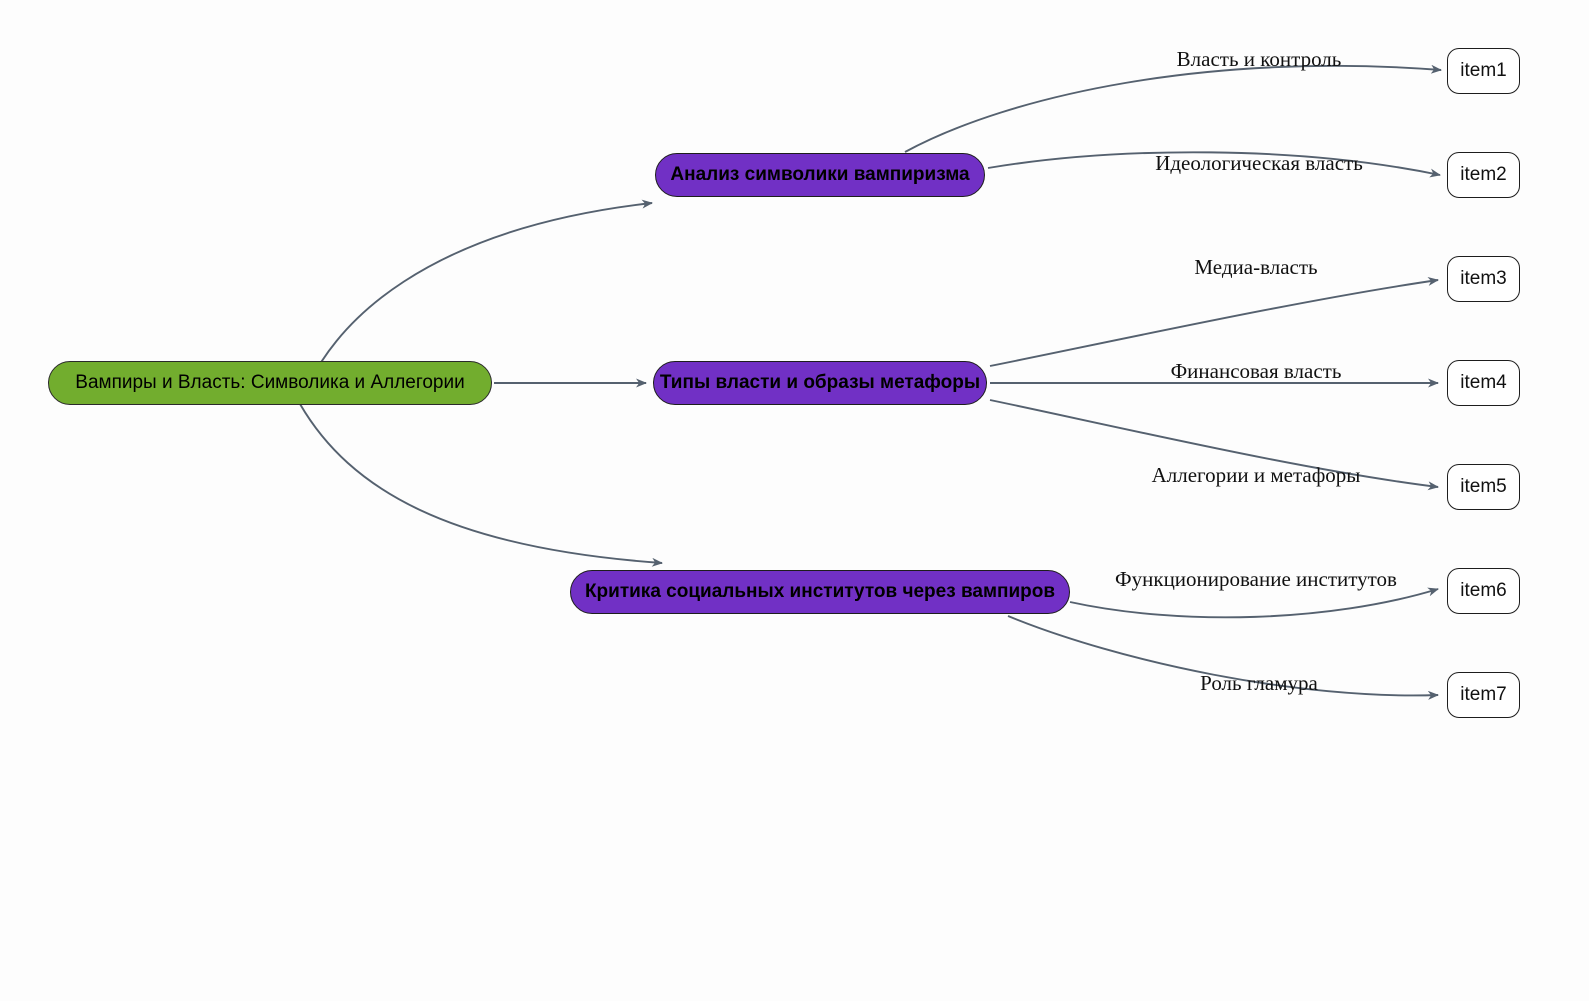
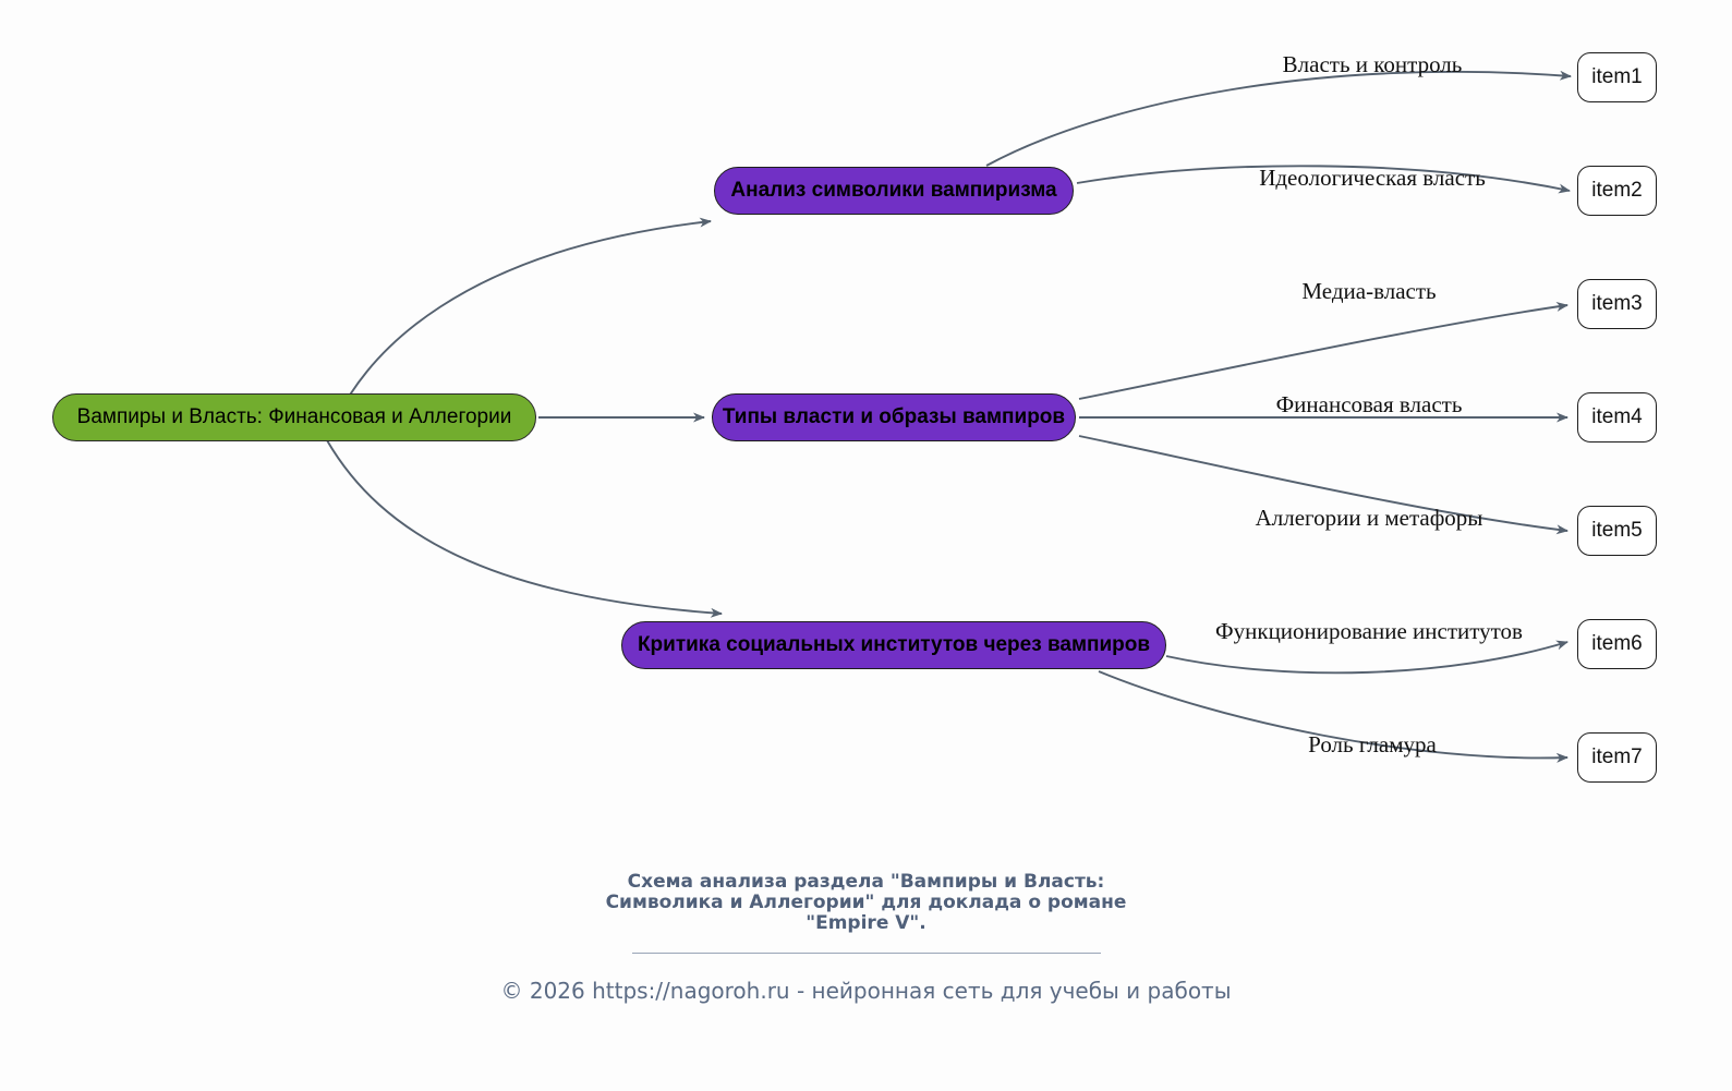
- Вампиры и Власть: Символика и Аллегории
+ Вампиры и Власть: Финансовая и Аллегории
  Анализ символики вампиризма
- Типы власти и образы метафоры
+ Типы власти и образы вампиров
  Критика социальных институтов через вампиров
  item1
  item2
  item3
  item4
  item5
  item6
  item7
  Власть и контроль
  Идеологическая власть
  Медиа-власть
  Финансовая власть
  Аллегории и метафоры
  Функционирование институтов
  Роль гламура
+ Схема анализа раздела "Вампиры и Власть:
+ Символика и Аллегории" для доклада о романе
+ "Empire V".
+ © 2026 https://nagoroh.ru - нейронная сеть для учебы и работы
